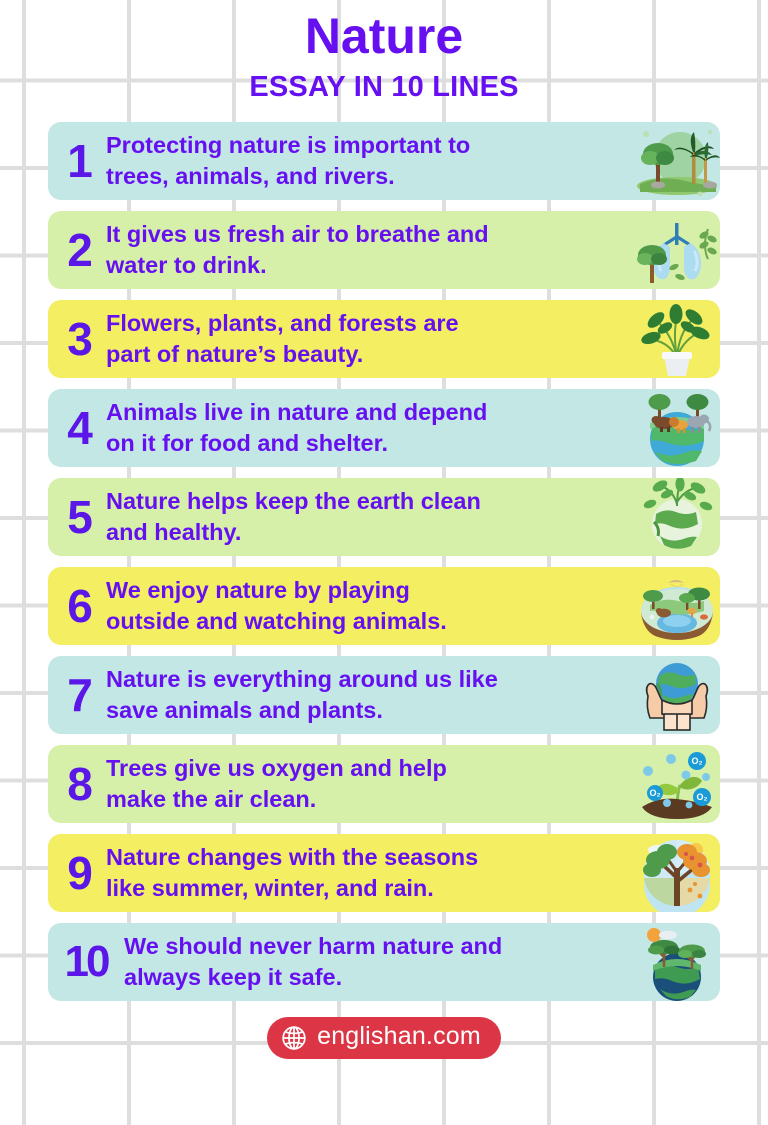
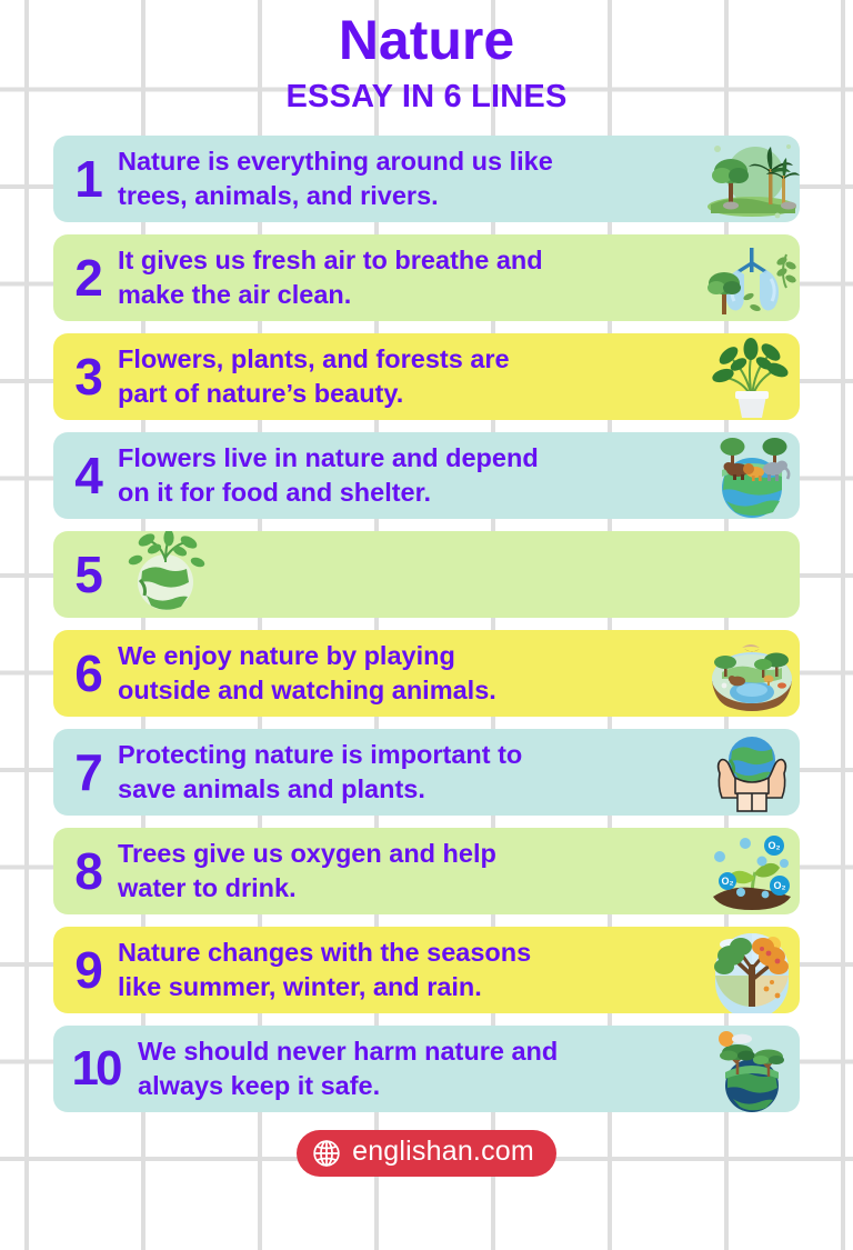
  Nature
- ESSAY IN 10 LINES
+ ESSAY IN 6 LINES
  1
- Protecting nature is important to
+ Nature is everything around us like
  trees, animals, and rivers.
  2
  It gives us fresh air to breathe and
- water to drink.
+ make the air clean.
  3
  Flowers, plants, and forests are
  part of nature’s beauty.
  4
- Animals live in nature and depend
+ Flowers live in nature and depend
  on it for food and shelter.
  5
- Nature helps keep the earth clean
- and healthy.
  6
  We enjoy nature by playing
  outside and watching animals.
  7
- Nature is everything around us like
+ Protecting nature is important to
  save animals and plants.
  8
  Trees give us oxygen and help
- make the air clean.
+ water to drink.
  O₂
  O₂
  O₂
  9
  Nature changes with the seasons
  like summer, winter, and rain.
  10
  We should never harm nature and
  always keep it safe.
  englishan.com
